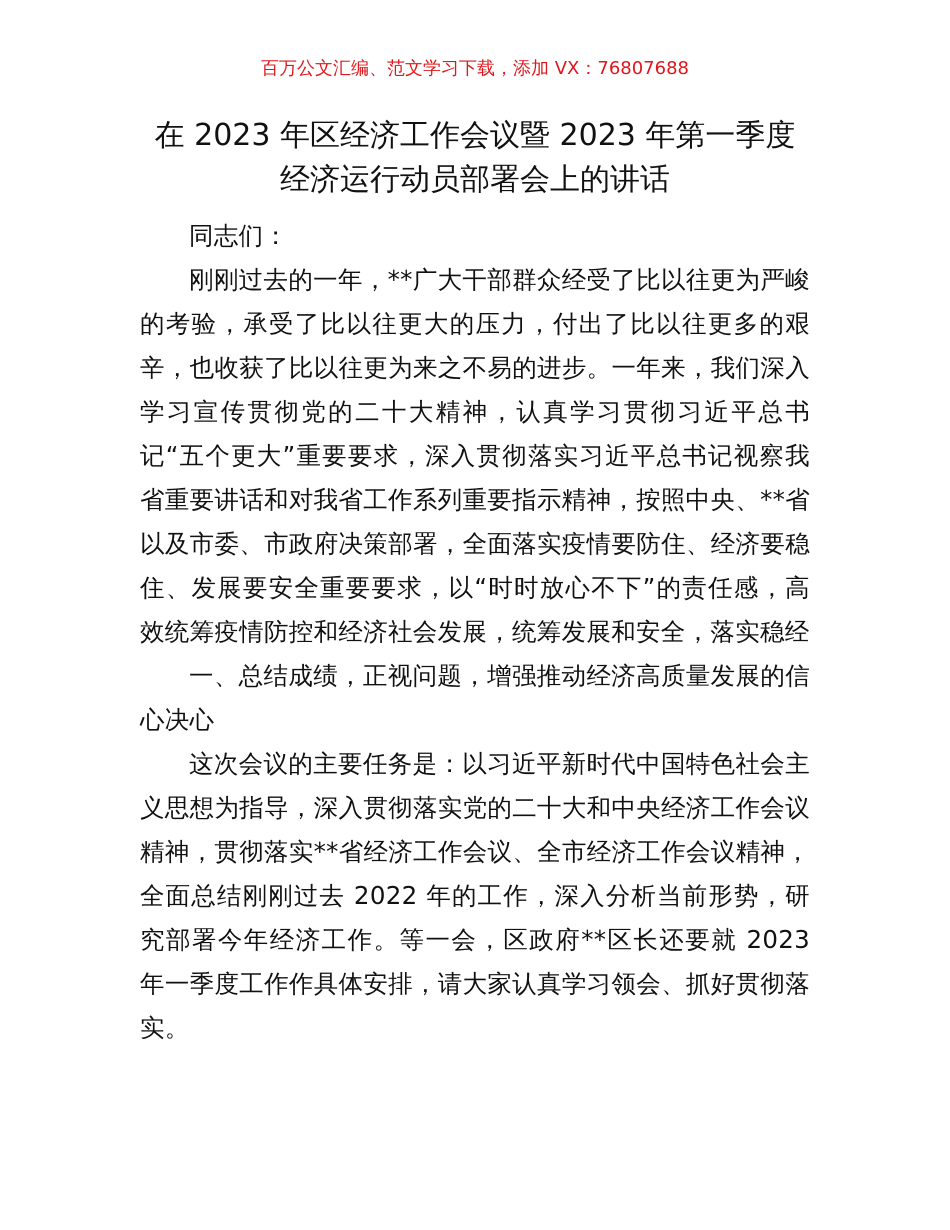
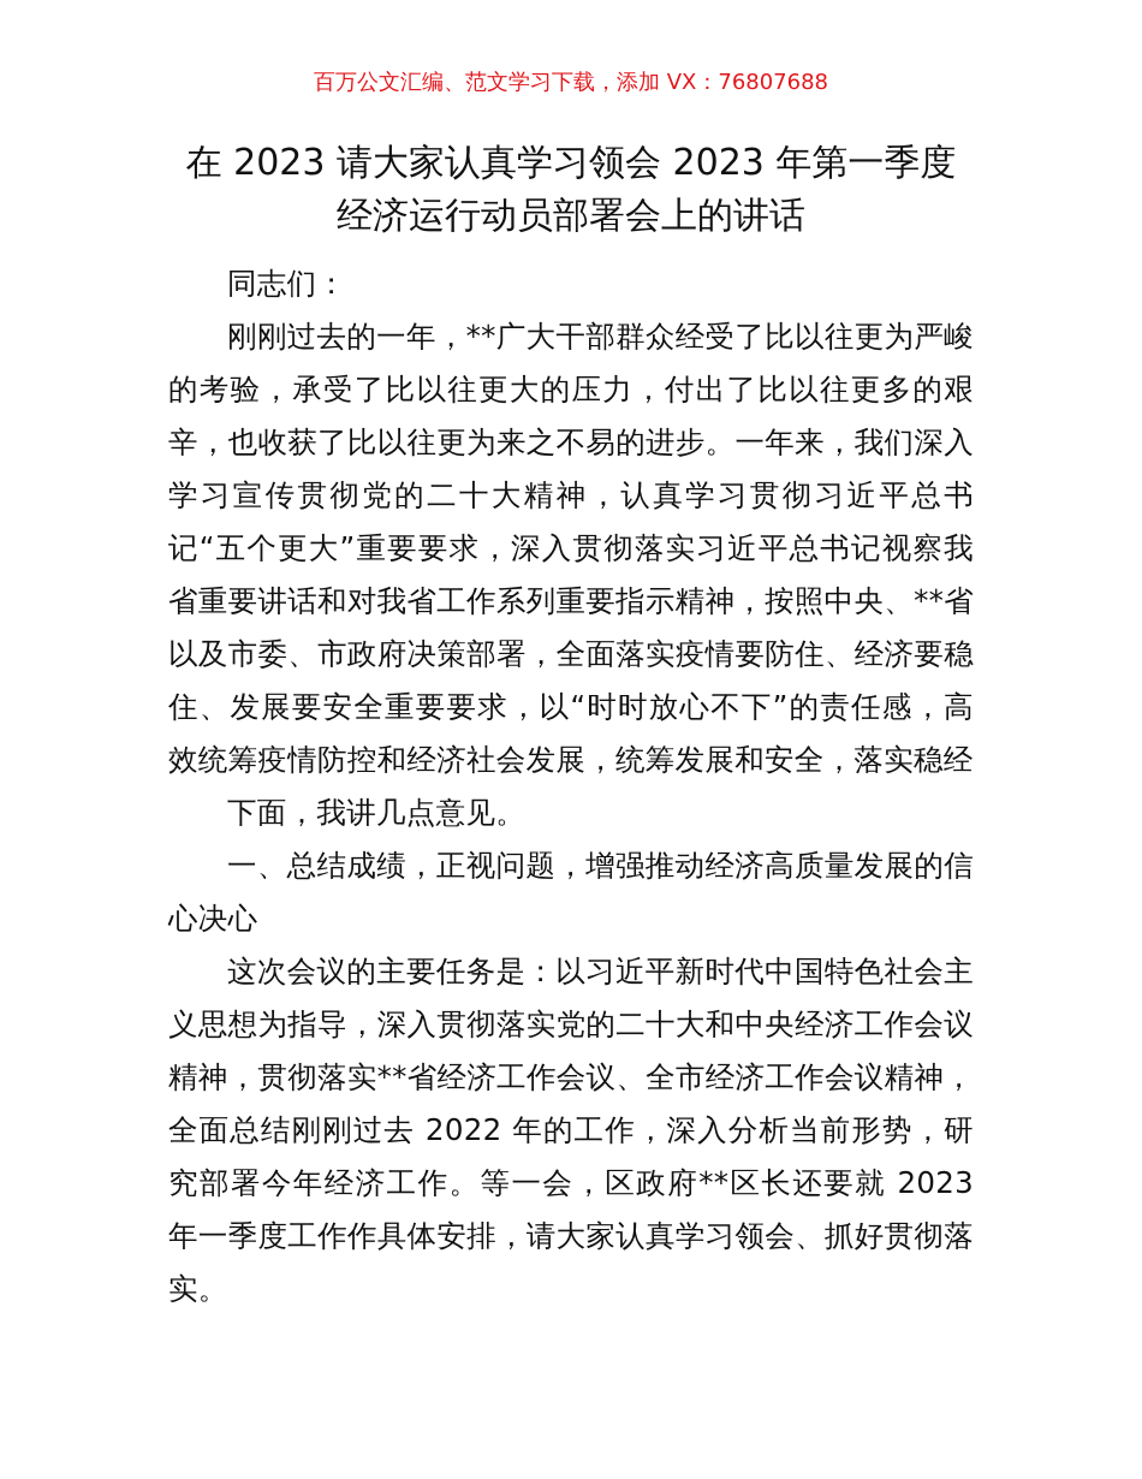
  百万公文汇编、范文学习下载，添加 VX：76807688
- 在 2023 年区经济工作会议暨 2023 年第一季度
+ 在 2023 请大家认真学习领会 2023 年第一季度
  经济运行动员部署会上的讲话
  同志们：
  刚刚过去的一年，**广大干部群众经受了比以往更为严峻的考验，承受了比以往更大的压力，付出了比以往更多的艰辛，也收获了比以往更为来之不易的进步。一年来，我们深入学习宣传贯彻党的二十大精神，认真学习贯彻习近平总书记“五个更大”重要要求，深入贯彻落实习近平总书记视察我省重要讲话和对我省工作系列重要指示精神，按照中央、**省以及市委、市政府决策部署，全面落实疫情要防住、经济要稳住、发展要安全重要要求，以“时时放心不下”的责任感，高效统筹疫情防控和经济社会发展，统筹发展和安全，落实稳经
+ 下面，我讲几点意见。
  一、总结成绩，正视问题，增强推动经济高质量发展的信心决心
  这次会议的主要任务是：以习近平新时代中国特色社会主义思想为指导，深入贯彻落实党的二十大和中央经济工作会议精神，贯彻落实**省经济工作会议、全市经济工作会议精神，全面总结刚刚过去 2022 年的工作，深入分析当前形势，研究部署今年经济工作。等一会，区政府**区长还要就 2023 年一季度工作作具体安排，请大家认真学习领会、抓好贯彻落实。
